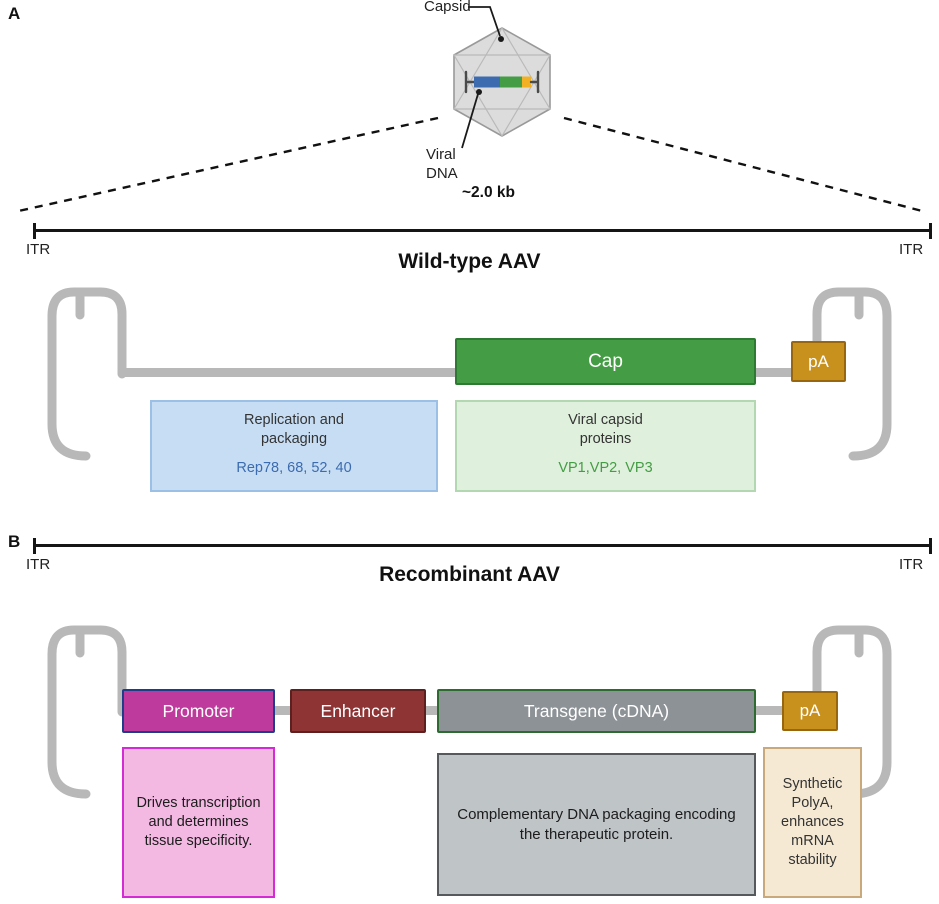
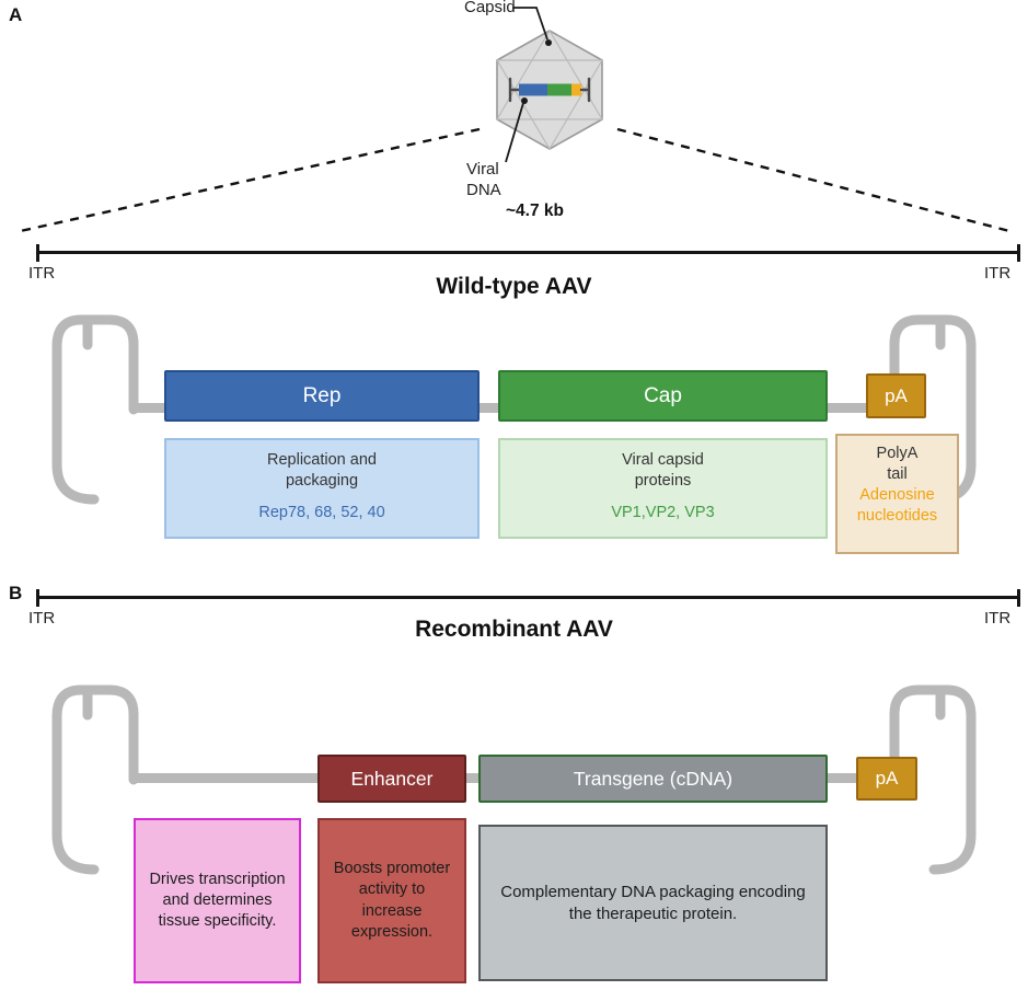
  A
  B
  Capsid
  Viral
  DNA
- ~2.0 kb
+ ~4.7 kb
  ITR
  ITR
  Wild-type AAV
+ Rep
  Cap
  pA
  Replication and
  packaging
  Rep78, 68, 52, 40
  Viral capsid
  proteins
  VP1,VP2, VP3
+ PolyA
+ tail
+ Adenosine
+ nucleotides
  ITR
  ITR
  Recombinant AAV
- Promoter
  Enhancer
  Transgene (cDNA)
  pA
  Drives transcription and determines tissue specificity.
+ Boosts promoter activity to increase expression.
  Complementary DNA packaging encoding the therapeutic protein.
- Synthetic PolyA, enhances mRNA stability
